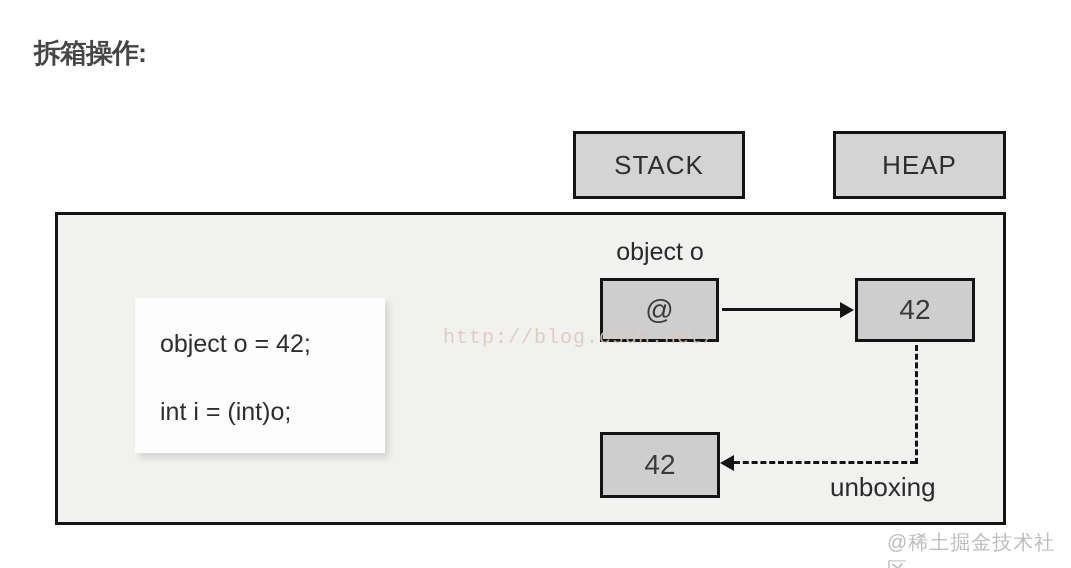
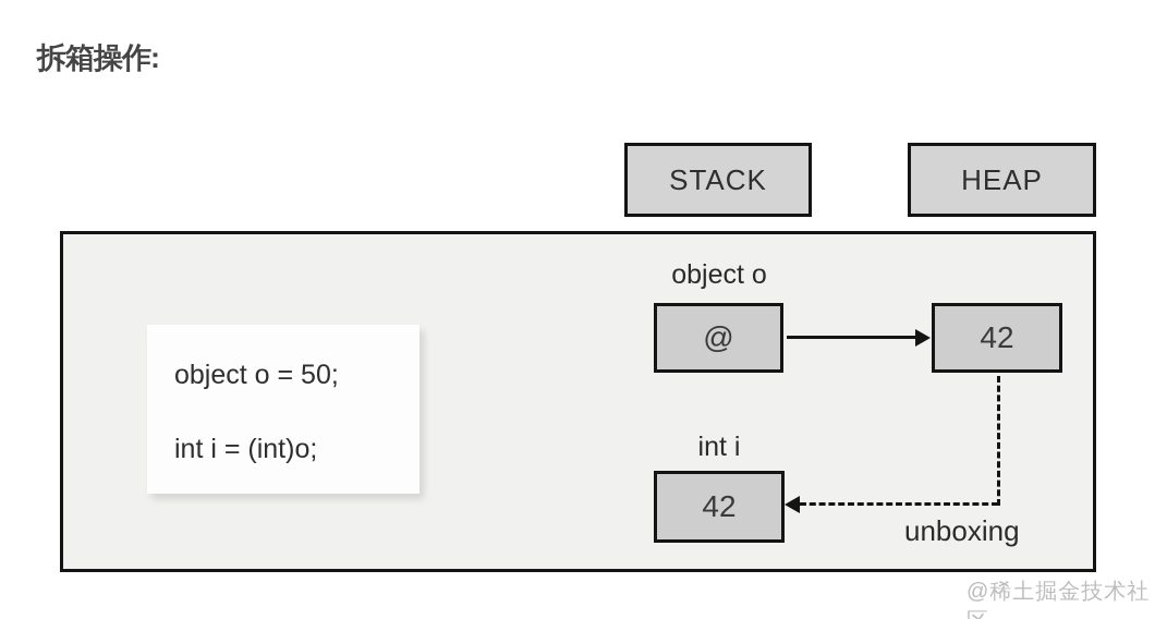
  拆箱操作:
  STACK
  HEAP
- object o = 42;
+ object o = 50;
  int i = (int)o;
  object o
  @
  42
+ int i
  42
  unboxing
- http://blog.csdn.net/
  @稀土掘金技术社
